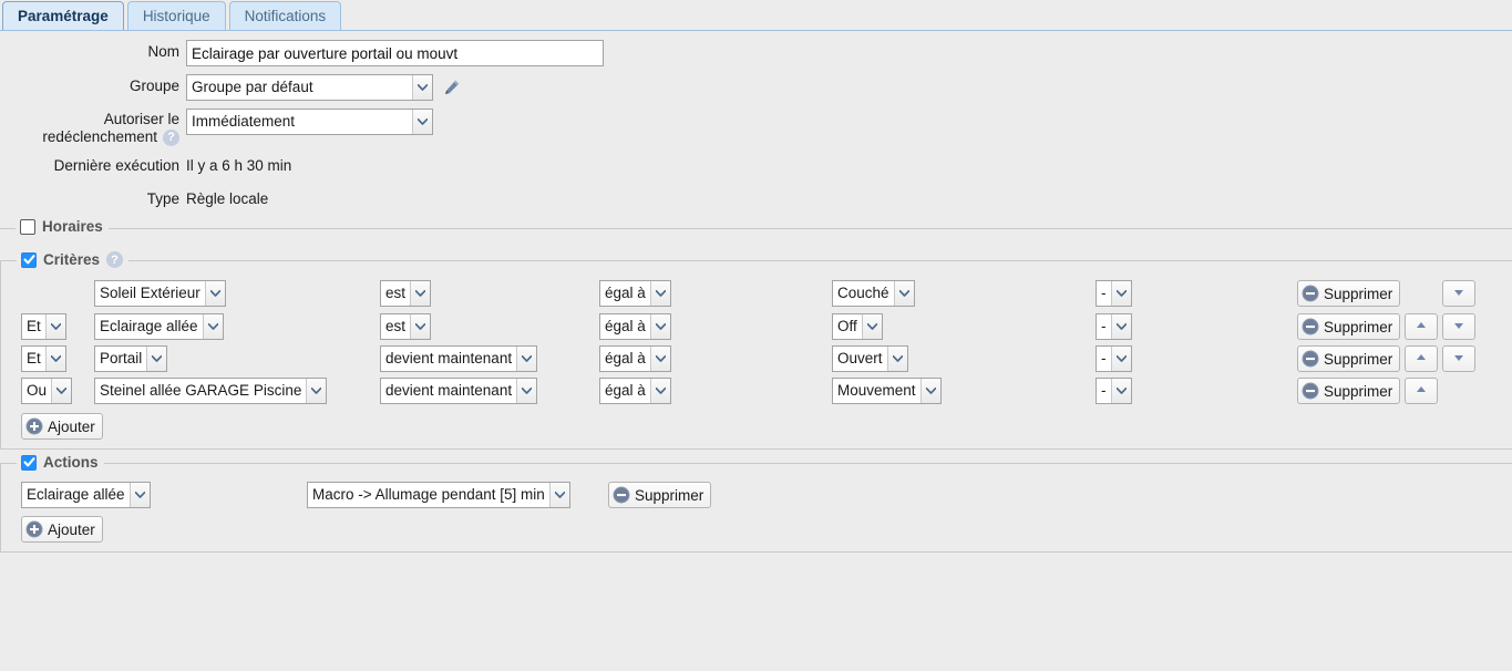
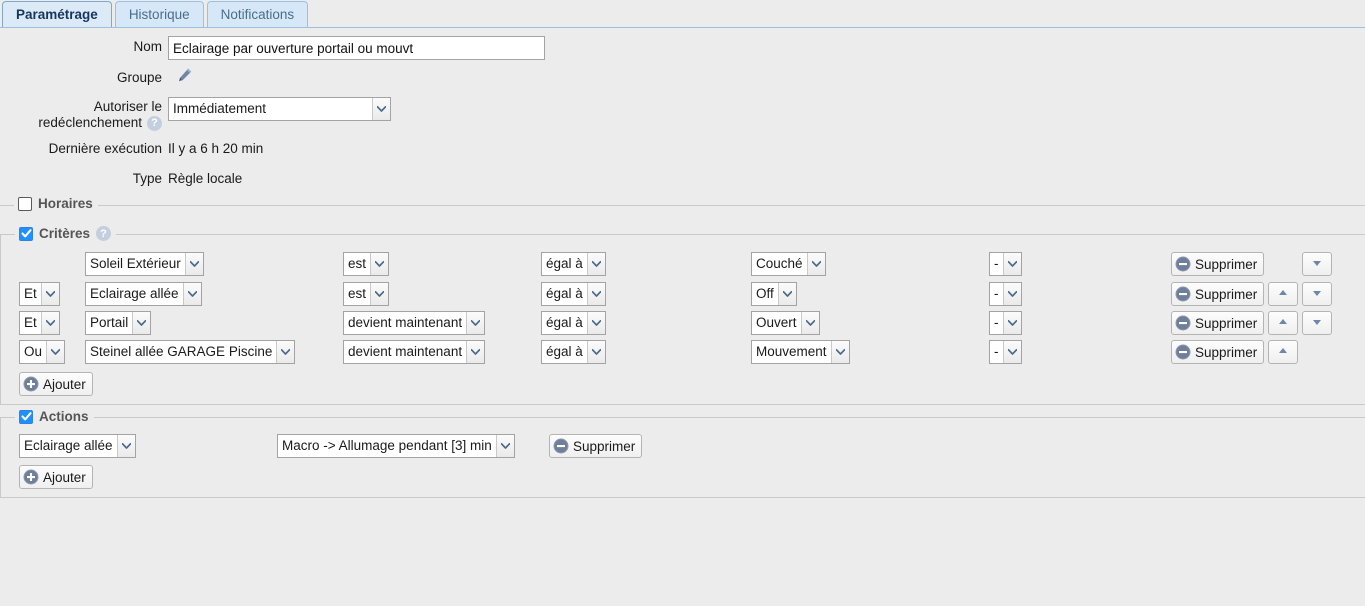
  Paramétrage
  Historique
  Notifications
  Nom
  Eclairage par ouverture portail ou mouvt
  Groupe
- Groupe par défaut
  Autoriser le
  redéclenchement
  ?
  Immédiatement
  Dernière exécution
- Il y a 6 h 30 min
+ Il y a 6 h 20 min
  Type
  Règle locale
  Horaires
  Critères
  ?
  Soleil Extérieur
  est
  égal à
  Couché
  -
  Supprimer
  Et
  Eclairage allée
  est
  égal à
  Off
  -
  Supprimer
  Et
  Portail
  devient maintenant
  égal à
  Ouvert
  -
  Supprimer
  Ou
  Steinel allée GARAGE Piscine
  devient maintenant
  égal à
  Mouvement
  -
  Supprimer
  Ajouter
  Actions
  Eclairage allée
- Macro -> Allumage pendant [5] min
+ Macro -> Allumage pendant [3] min
  Supprimer
  Ajouter
